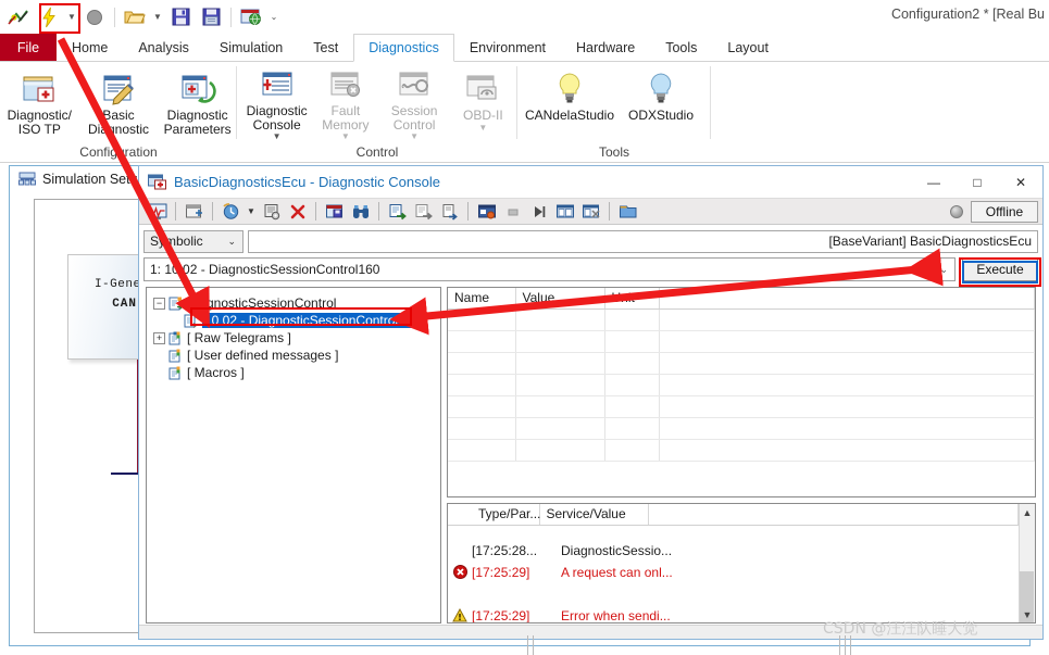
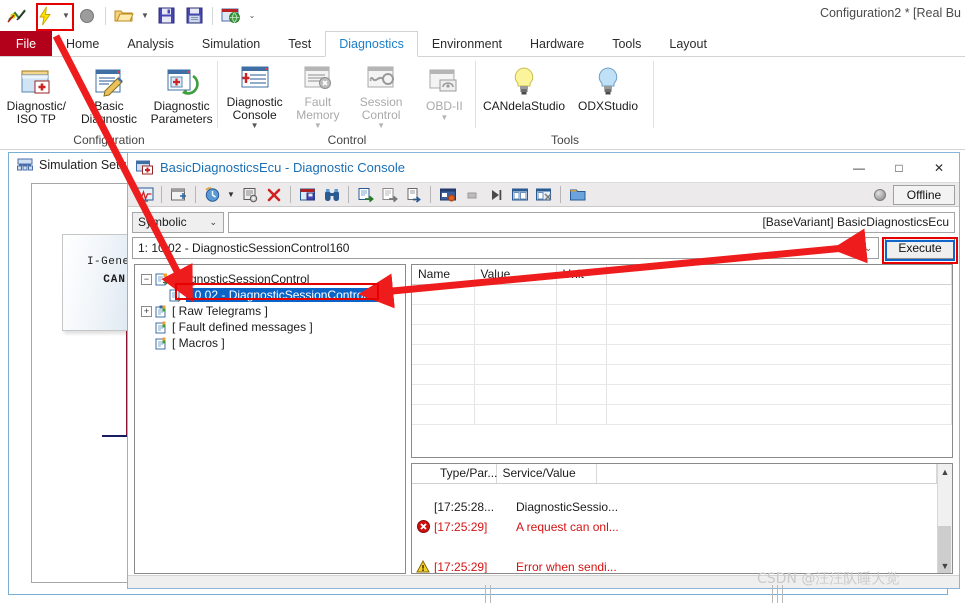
  ▼
  ▼
  ⌄
  Configuration2 * [Real Bu
  File
  Home
  Analysis
  Simulation
  Test
  Diagnostics
  Environment
  Hardware
  Tools
  Layout
  Diagnostic/
  ISO TP
  Basic
  Dinostic
  Diagnostic
  Parameters
  Configration
  Diagnostic
  Console
  ▼
  Fault
  Memory
  ▼
  Session
  Control
  ▼
  OBD-II
  ▼
  Control
  CANdelaStudio
  ODXStudio
  Tools
  Simulation Set
  BasicDiagnosticsEcu - Diagnostic Console
  —
  □
  ✕
  ▼
  Offline
  Smbolic
  ⌄
  [BaseVariant] BasicDiagnosticsEcu
  1: 1 02 - DiagnosticSessionControl160
  ⌄
  Execute
  −
  DagnosticSessionControl
  10 02 - DiagnosticSessionControl16
  +
  [ Raw Telegrams ]
- [ User defined messages ]
+ [ Fault defined messages ]
  [ Macros ]
  	Type/Par...	Service/Value
  [17:25:28...
  DiagnosticSessio...
  [17:25:29]
  A request can onl...
  [17:25:29]
  Error when sendi...
  ▲
  ▼
  CSDN @汪汪队睡大觉
